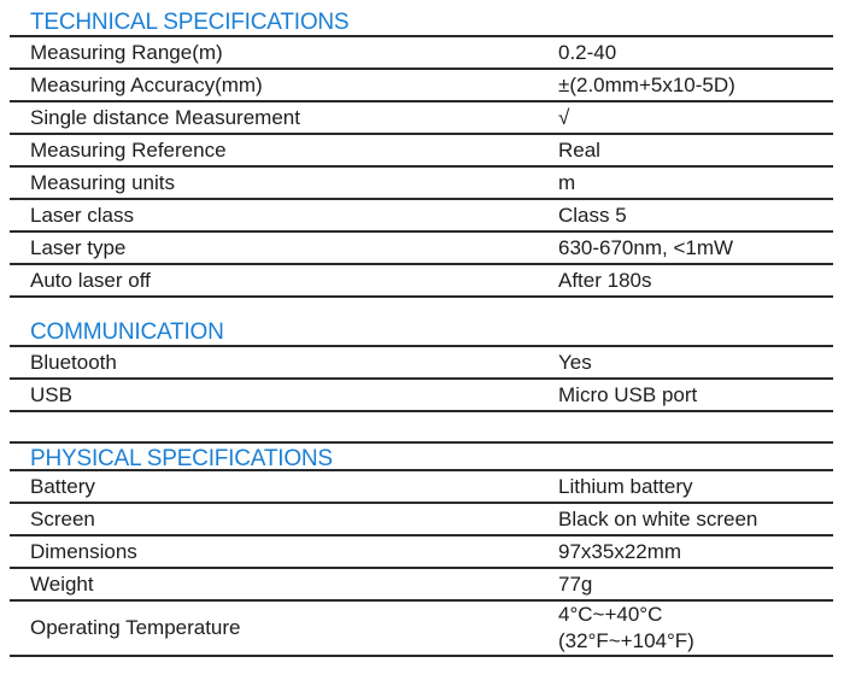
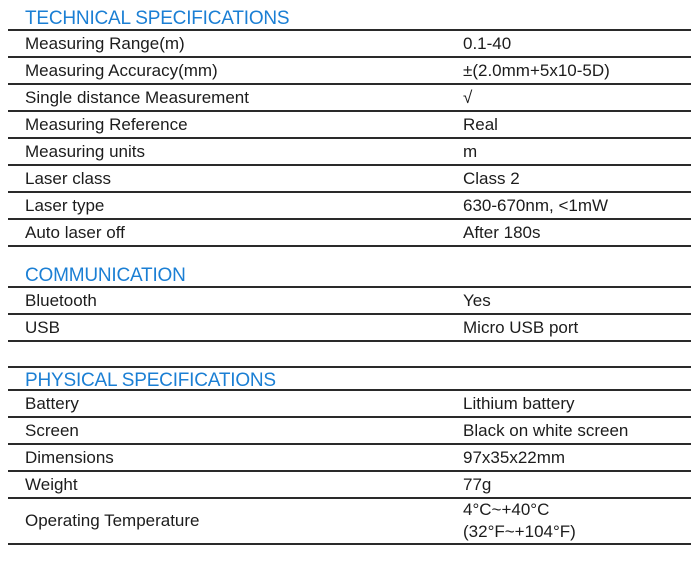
  TECHNICAL SPECIFICATIONS
  Measuring Range(m)
- 0.2-40
+ 0.1-40
  Measuring Accuracy(mm)
  ±(2.0mm+5x10-5D)
  Single distance Measurement
  √
  Measuring Reference
  Real
  Measuring units
  m
  Laser class
- Class 5
+ Class 2
  Laser type
  630-670nm, <1mW
  Auto laser off
  After 180s
  COMMUNICATION
  Bluetooth
  Yes
  USB
  Micro USB port
  PHYSICAL SPECIFICATIONS
  Battery
  Lithium battery
  Screen
  Black on white screen
  Dimensions
  97x35x22mm
  Weight
  77g
  Operating Temperature
  4°C~+40°C
  (32°F~+104°F)
